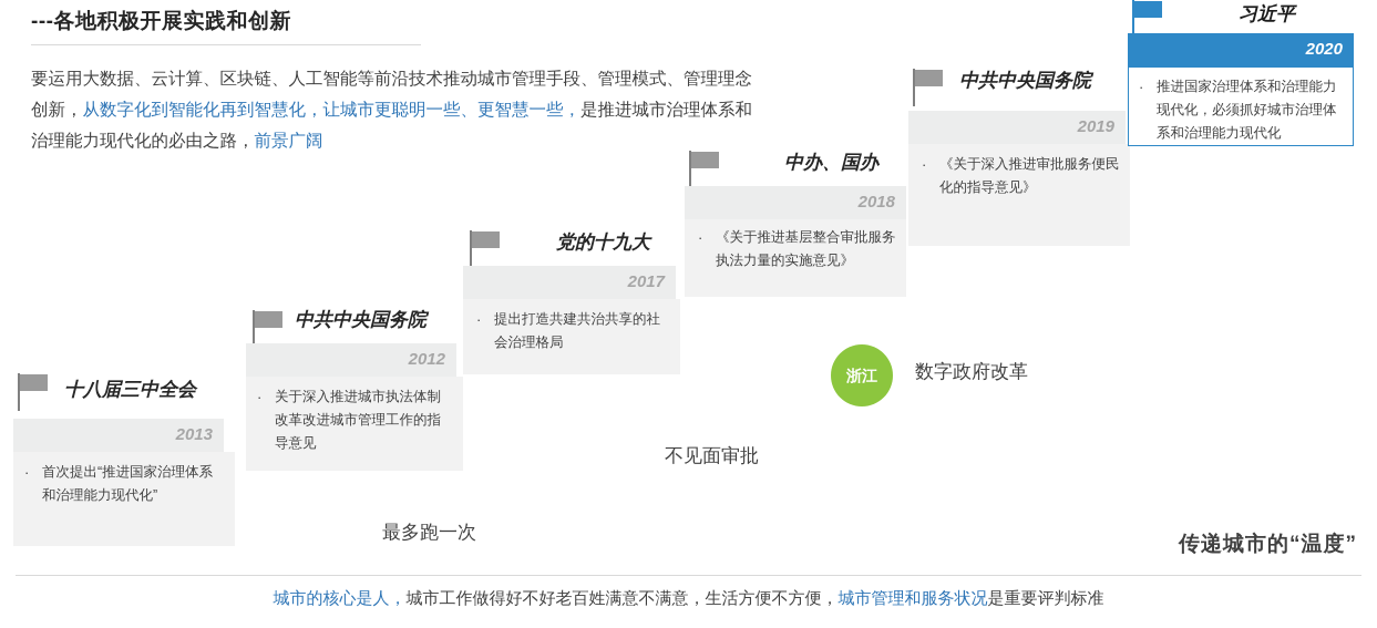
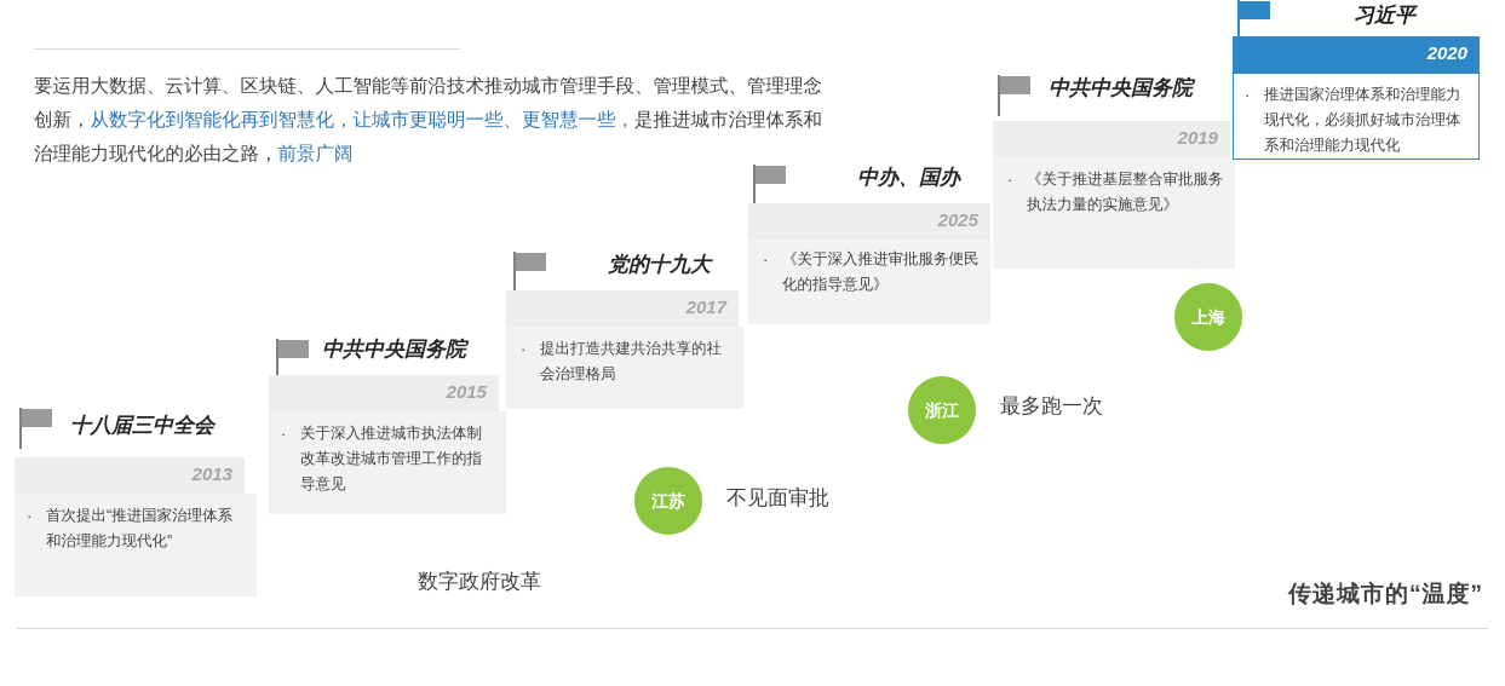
- ---各地积极开展实践和创新
  要运用大数据、云计算、区块链、人工智能等前沿技术推动城市管理手段、管理模式、管理理念创新，从数字化到智能化再到智慧化，让城市更聪明一些、更智慧一些，是推进城市治理体系和治理能力现代化的必由之路，前景广阔
  十八届三中全会
  2013
  ·
  首次提出“推进国家治理体系和治理能力现代化”
  中共中央国务院
- 2012
+ 2015
  ·
  关于深入推进城市执法体制改革改进城市管理工作的指导意见
  党的十九大
  2017
  ·
  提出打造共建共治共享的社会治理格局
  中办、国办
- 2018
+ 2025
  ·
- 《关于推进基层整合审批服务执法力量的实施意见》
+ 《关于深入推进审批服务便民化的指导意见》
  中共中央国务院
  2019
  ·
- 《关于深入推进审批服务便民化的指导意见》
+ 《关于推进基层整合审批服务执法力量的实施意见》
  习近平
  2020
  ·
  推进国家治理体系和治理能力现代化，必须抓好城市治理体系和治理能力现代化
- 最多跑一次
+ 数字政府改革
+ 江苏
  不见面审批
  浙江
- 数字政府改革
+ 最多跑一次
+ 上海
  传递城市的“温度”
- 城市的核心是人，城市工作做得好不好老百姓满意不满意，生活方便不方便，城市管理和服务状况是重要评判标准
